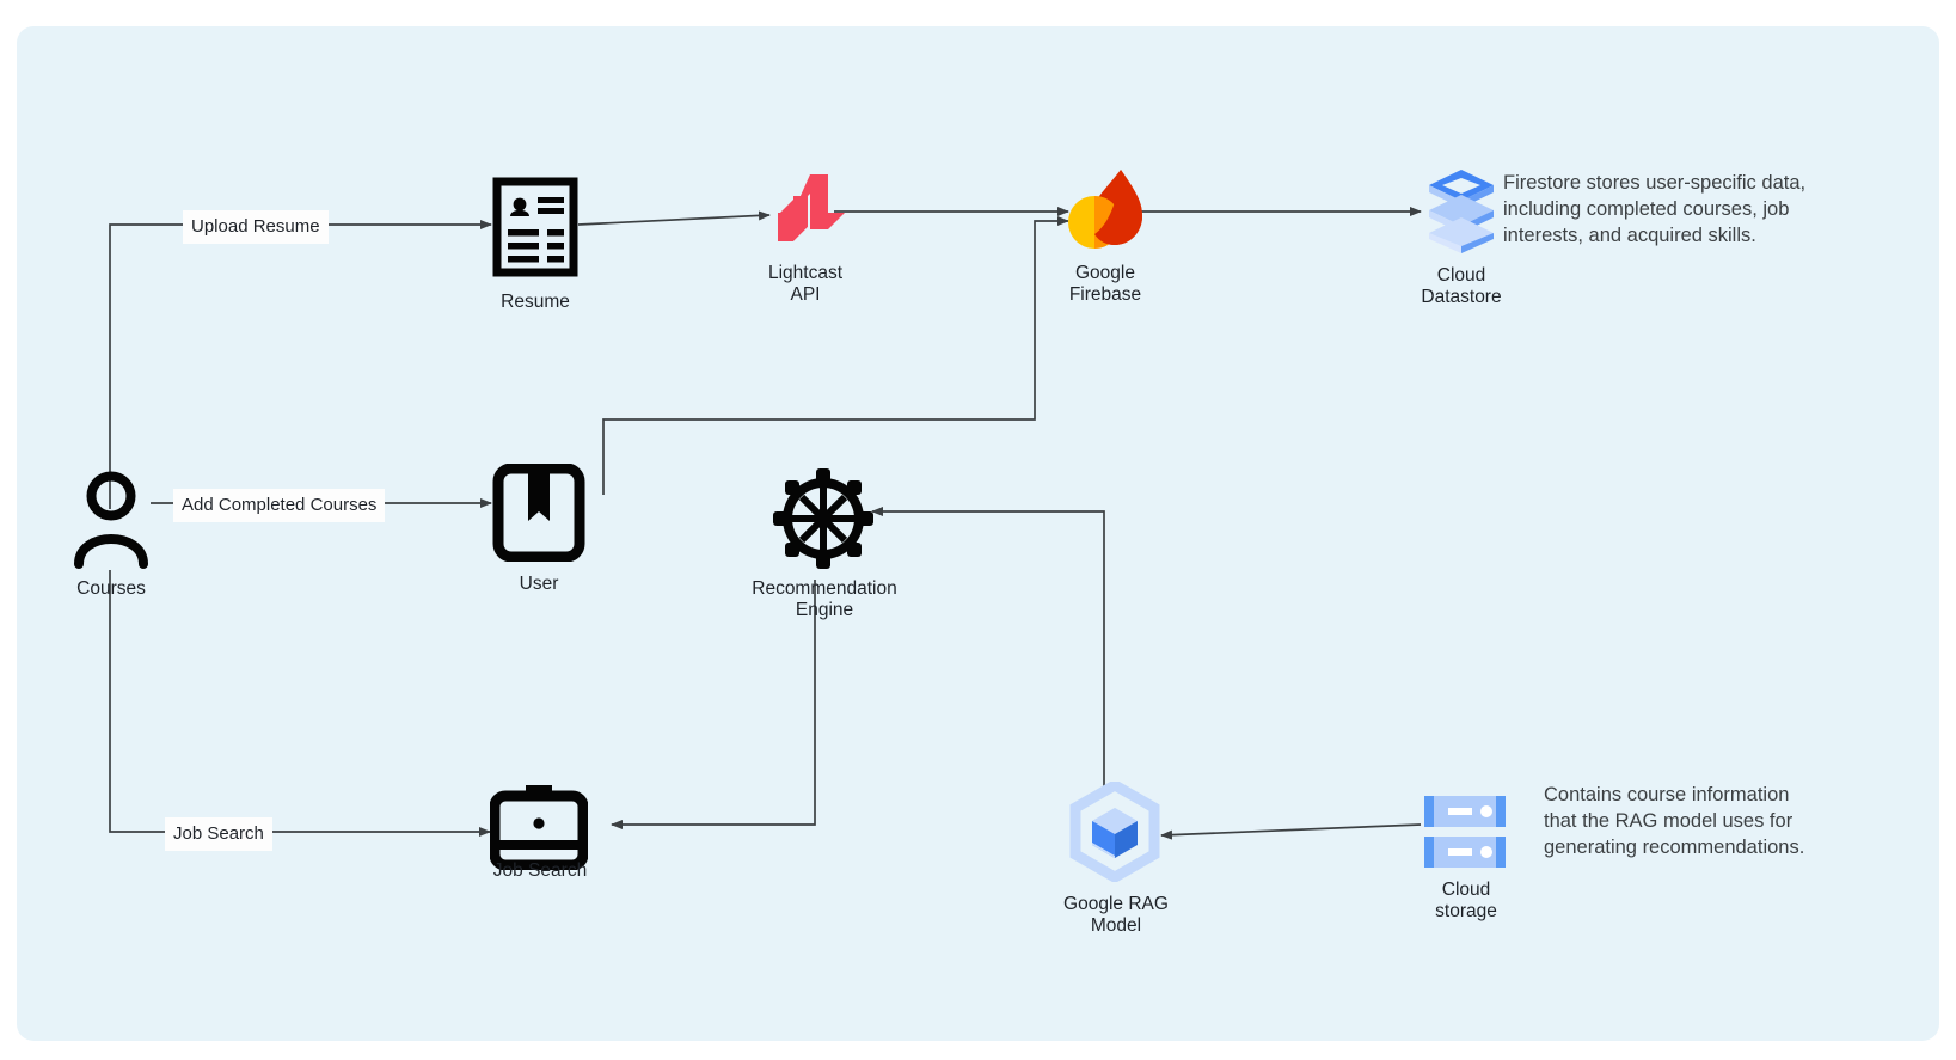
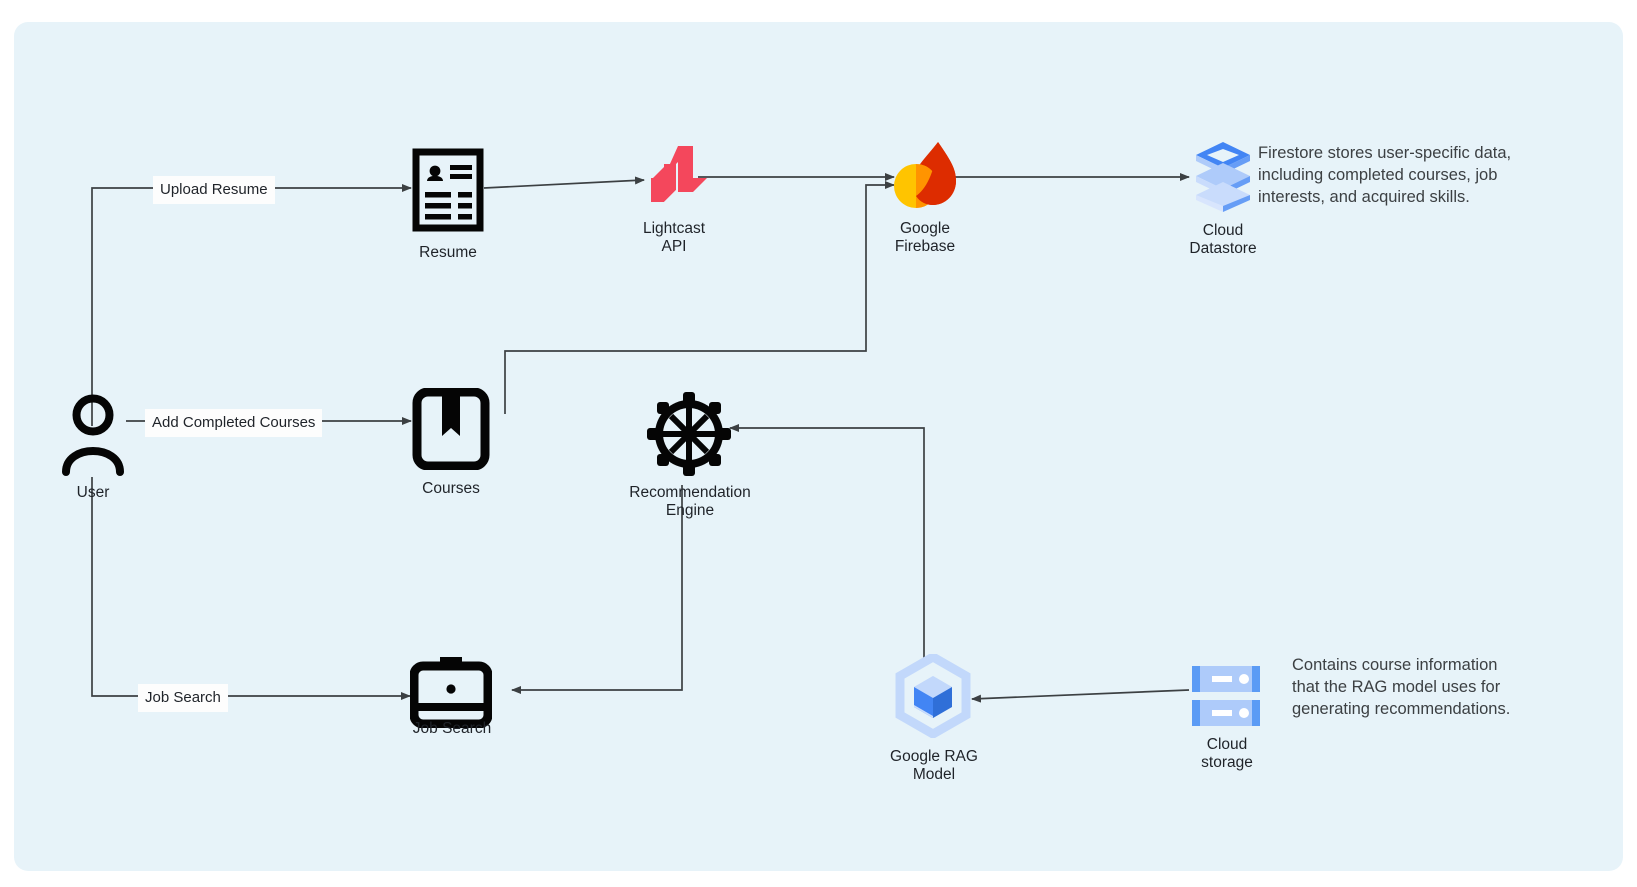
- Courses
+ User
  Resume
  Lightcast
  API
  Google
  Firebase
  Cloud
  Datastore
- User
+ Courses
  Recommendation
  Engine
  Job Search
  Google RAG
  Model
  Cloud
  storage
  Upload Resume
  Add Completed Courses
  Job Search
  Firestore stores user-specific data,
  including completed courses, job
  interests, and acquired skills.
  Contains course information
  that the RAG model uses for
  generating recommendations.
